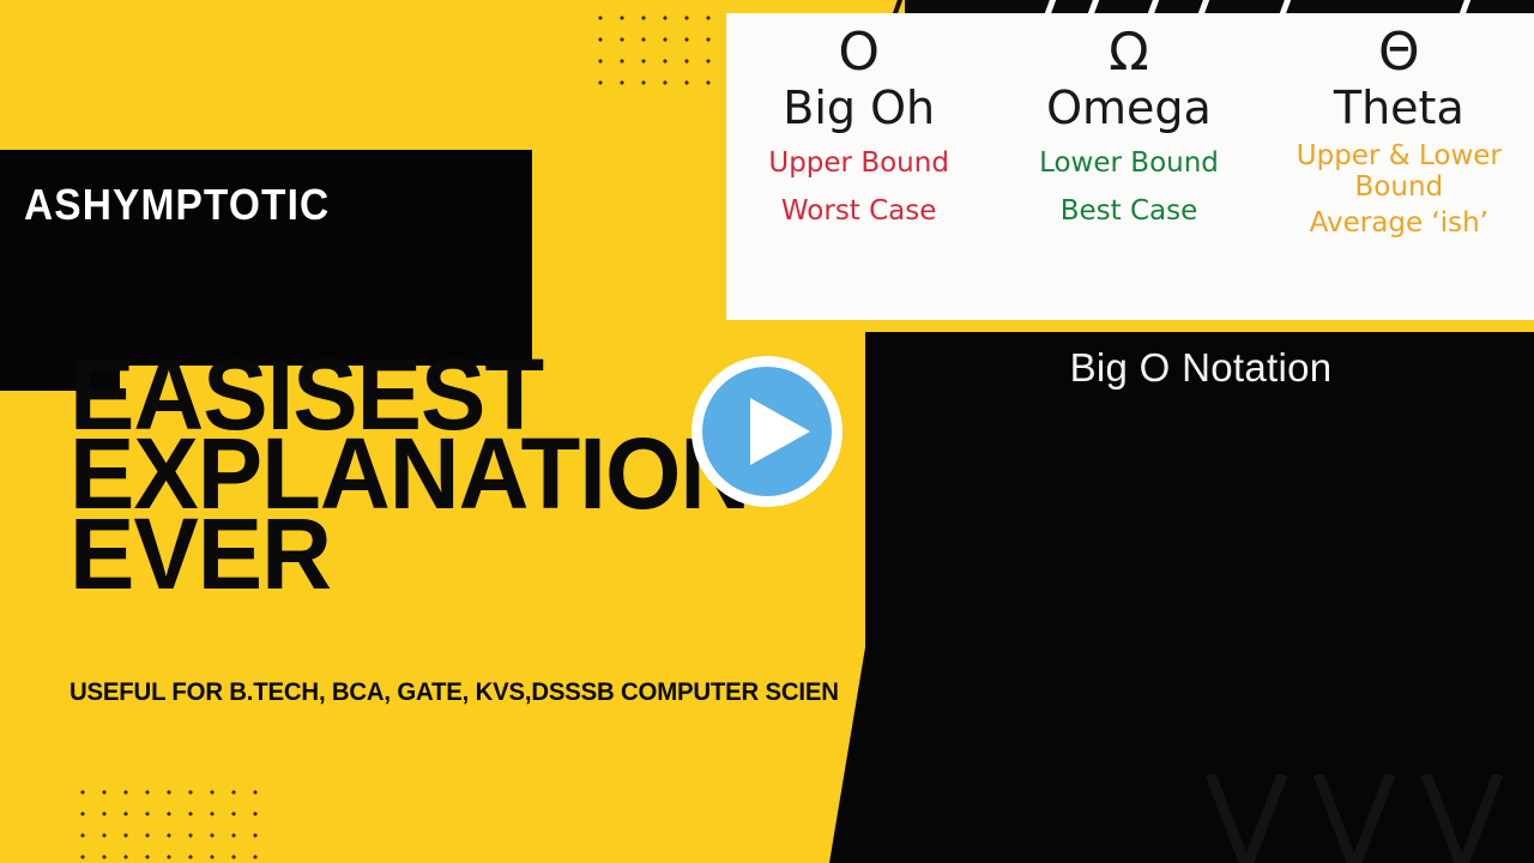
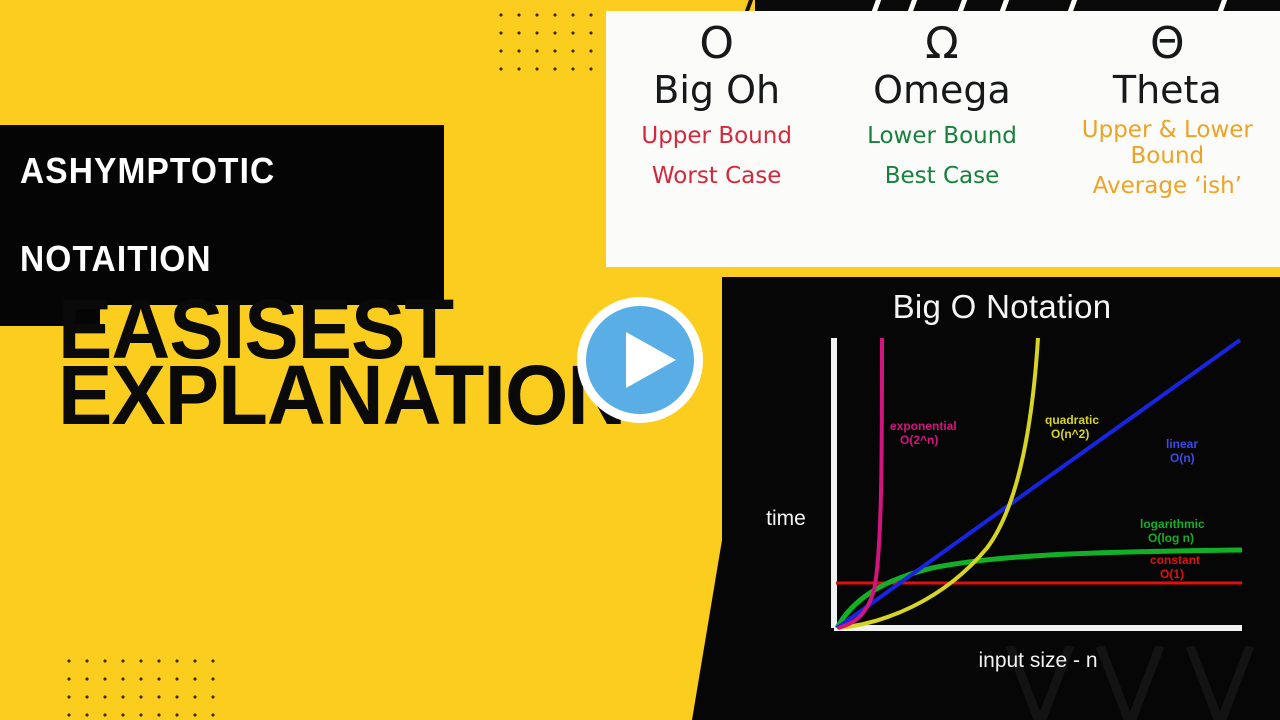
  O
  Big Oh
  Upper Bound
  Worst Case
  Ω
  Omega
  Lower Bound
  Best Case
  Θ
  Theta
  Upper & Lower Bound
  Average ‘ish’
  Big O Notation
+ time
+ input size - n
+ exponential
+ O(2^n)
+ quadratic
+ O(n^2)
+ linear
+ O(n)
+ logarithmic
+ O(log n)
+ constant
+ O(1)
  ASHYMPTOTIC
+ NOTAITION
  EASISEST
  EXPLANATIO
- EVER
- USEFUL FOR B.TECH, BCA, GATE, KVS,DSSSB COMPUTER SCIEN
